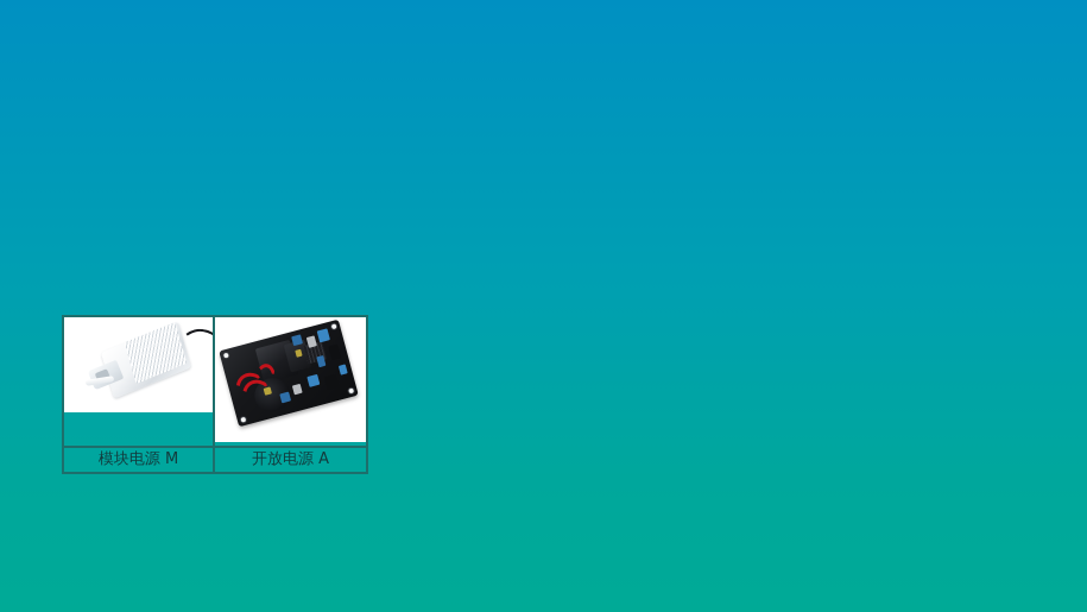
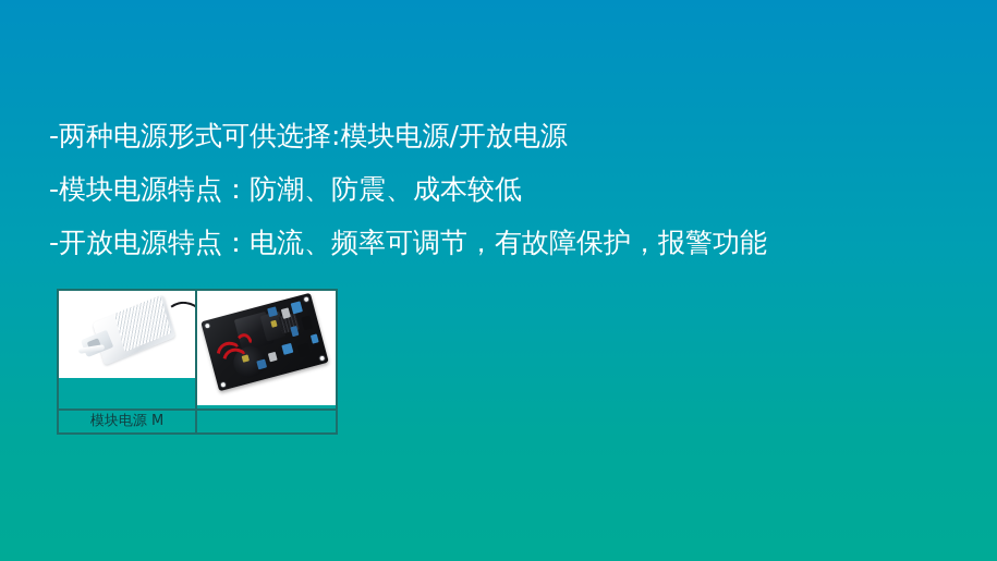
+ -两种电源形式可供选择:模块电源/开放电源
+ -模块电源特点：防潮、防震、成本较低
+ -开放电源特点：电流、频率可调节，有故障保护，报警功能
  模块电源 M
- 开放电源 A
